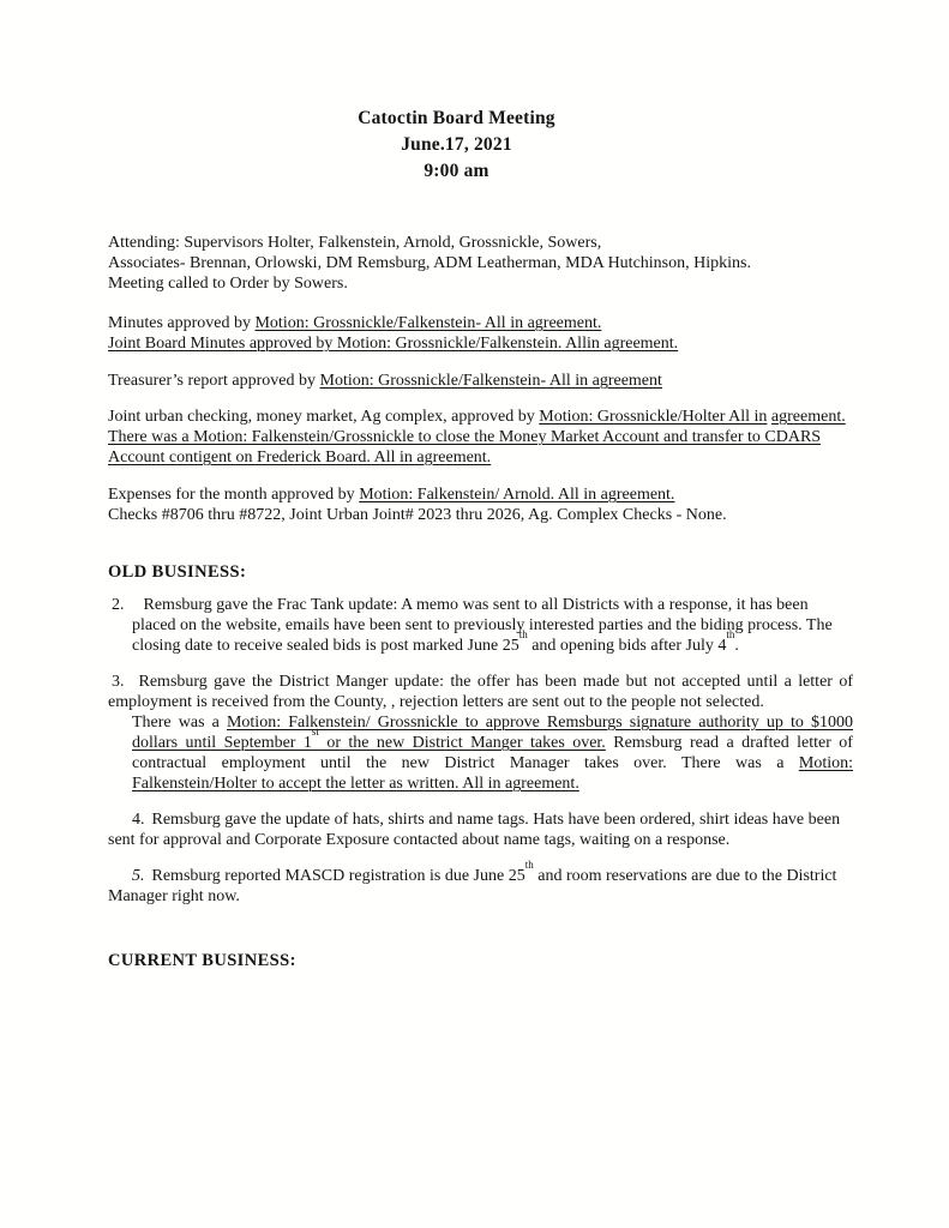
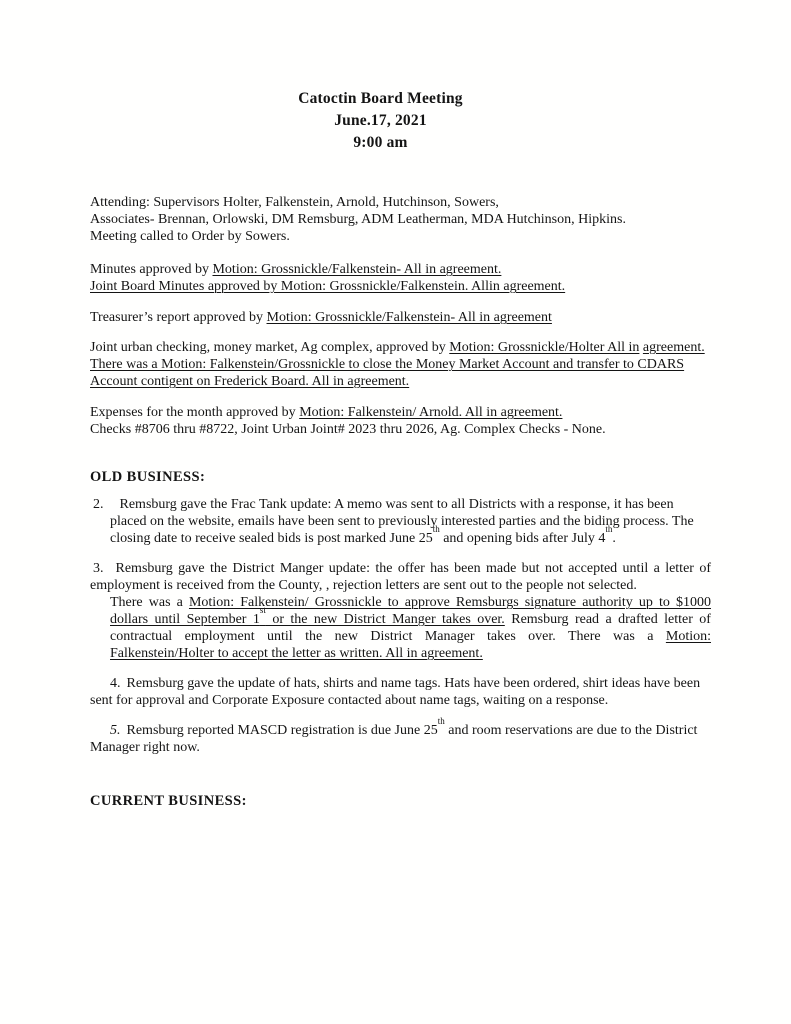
  Catoctin Board Meeting
  June.17, 2021
  9:00 am
- Attending: Supervisors Holter, Falkenstein, Arnold, Grossnickle, Sowers, Associates- Brennan, Orlowski, DM Remsburg, ADM Leatherman, MDA Hutchinson, Hipkins. Meeting called to Order by Sowers.
+ Attending: Supervisors Holter, Falkenstein, Arnold, Hutchinson, Sowers, Associates- Brennan, Orlowski, DM Remsburg, ADM Leatherman, MDA Hutchinson, Hipkins. Meeting called to Order by Sowers.
  Minutes approved by Motion: Grossnickle/Falkenstein- All in agreement. Joint Board Minutes approved by Motion: Grossnickle/Falkenstein. Allin agreement.
  Treasurer’s report approved by Motion: Grossnickle/Falkenstein- All in agreement
  Joint urban checking, money market, Ag complex, approved by Motion: Grossnickle/Holter All in agreement. There was a Motion: Falkenstein/Grossnickle to close the Money Market Account and transfer to CDARS Account contigent on Frederick Board. All in agreement.
  Expenses for the month approved by Motion: Falkenstein/ Arnold. All in agreement. Checks #8706 thru #8722, Joint Urban Joint# 2023 thru 2026, Ag. Complex Checks - None.
  OLD BUSINESS:
  2. Remsburg gave the Frac Tank update: A memo was sent to all Districts with a response, it has been placed on the website, emails have been sent to previously interested parties and the biding process. The closing date to receive sealed bids is post marked June 25th and opening bids after July 4th.
  3. Remsburg gave the District Manger update: the offer has been made but not accepted until a letter of employment is received from the County, , rejection letters are sent out to the people not selected.
  There was a Motion: Falkenstein/ Grossnickle to approve Remsburgs signature authority up to $1000 dollars until September 1st or the new District Manger takes over. Remsburg read a drafted letter of contractual employment until the new District Manager takes over. There was a Motion: Falkenstein/Holter to accept the letter as written. All in agreement.
  4. Remsburg gave the update of hats, shirts and name tags. Hats have been ordered, shirt ideas have been sent for approval and Corporate Exposure contacted about name tags, waiting on a response.
  5. Remsburg reported MASCD registration is due June 25th and room reservations are due to the District Manager right now.
  CURRENT BUSINESS:
